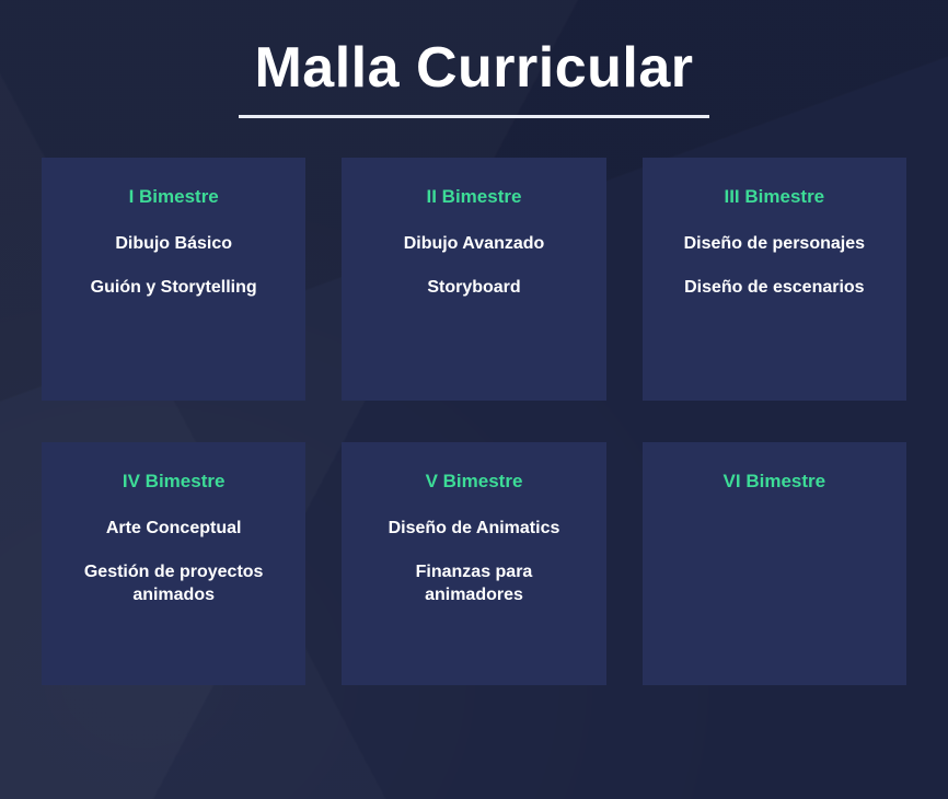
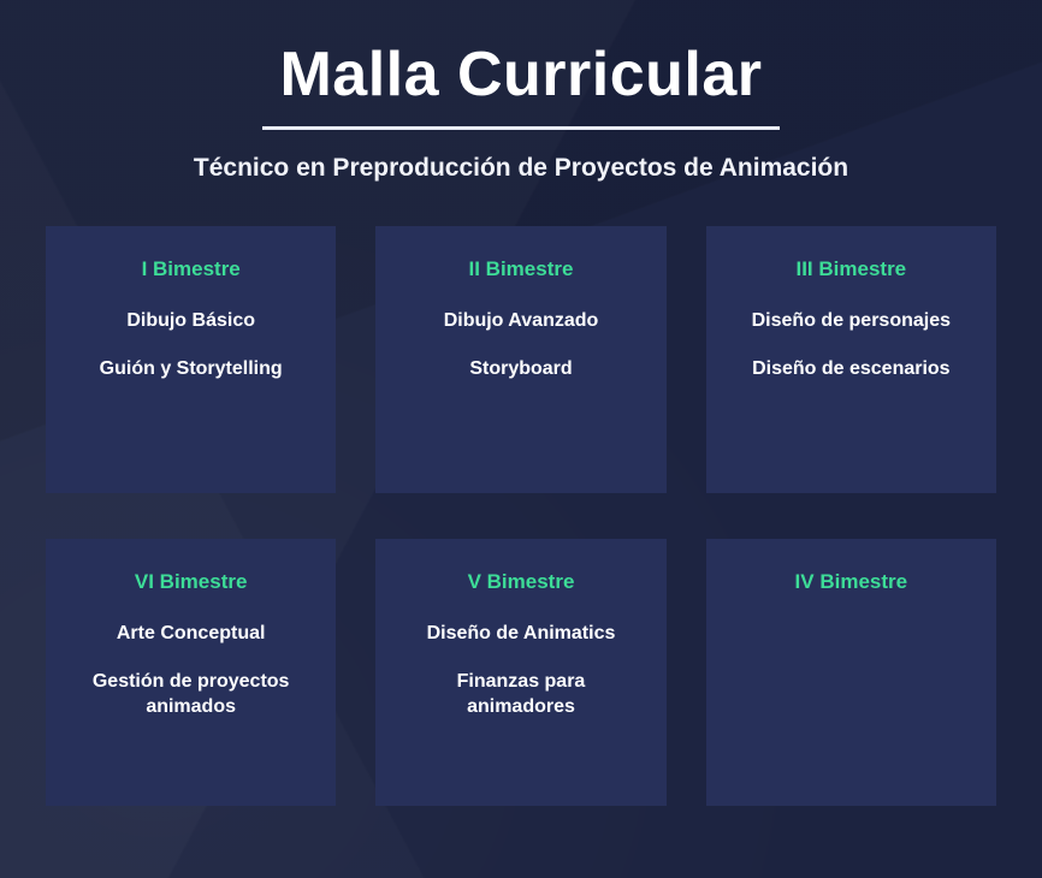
  Malla Curricular
+ Técnico en Preproducción de Proyectos de Animación
  I Bimestre
  Dibujo Básico
  Guión y Storytelling
  II Bimestre
  Dibujo Avanzado
  Storyboard
  III Bimestre
  Diseño de personajes
  Diseño de escenarios
- IV Bimestre
+ VI Bimestre
  Arte Conceptual
  Gestión de proyectos animados
  V Bimestre
  Diseño de Animatics
  Finanzas para animadores
- VI Bimestre
+ IV Bimestre
